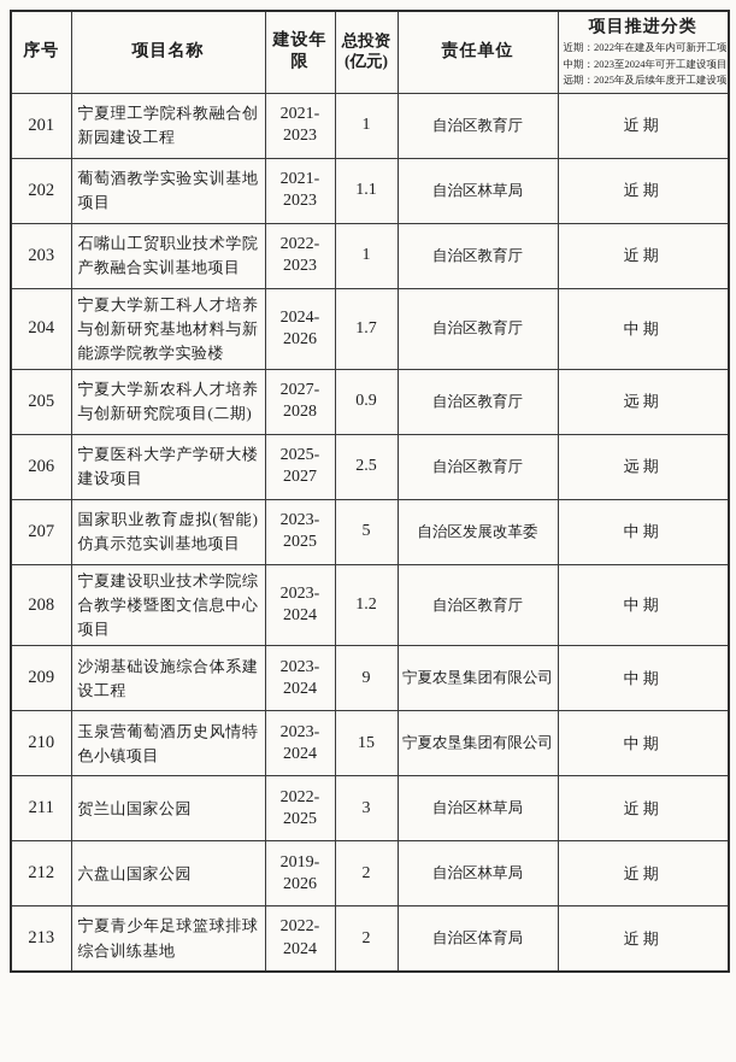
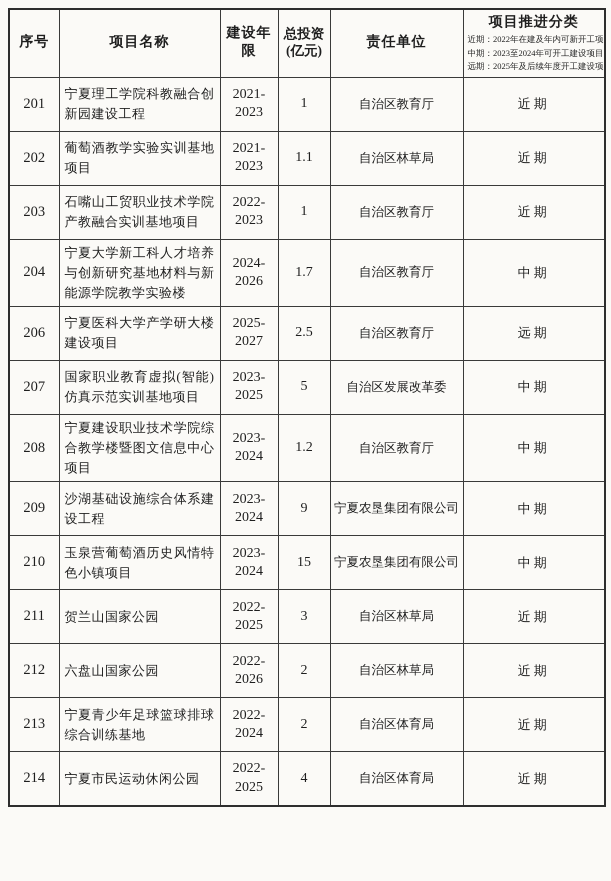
  序号	项目名称	建设年限	总投资 (亿元)	责任单位	项目推进分类 近期：2022年在建及年内可新开工项 中期：2023至2024年可开工建设项目 远期：2025年及后续年度开工建设项
  201	宁夏理工学院科教融合创新园建设工程	2021- 2023	1	自治区教育厅	近期
  202	葡萄酒教学实验实训基地项目	2021- 2023	1.1	自治区林草局	近期
  203	石嘴山工贸职业技术学院产教融合实训基地项目	2022- 2023	1	自治区教育厅	近期
  204	宁夏大学新工科人才培养与创新研究基地材料与新能源学院教学实验楼	2024- 2026	1.7	自治区教育厅	中期
- 205	宁夏大学新农科人才培养与创新研究院项目(二期)	2027- 2028	0.9	自治区教育厅	远期
  206	宁夏医科大学产学研大楼建设项目	2025- 2027	2.5	自治区教育厅	远期
  207	国家职业教育虚拟(智能)仿真示范实训基地项目	2023- 2025	5	自治区发展改革委	中期
  208	宁夏建设职业技术学院综合教学楼暨图文信息中心项目	2023- 2024	1.2	自治区教育厅	中期
  209	沙湖基础设施综合体系建设工程	2023- 2024	9	宁夏农垦集团有限公司	中期
  210	玉泉营葡萄酒历史风情特色小镇项目	2023- 2024	15	宁夏农垦集团有限公司	中期
  211	贺兰山国家公园	2022- 2025	3	自治区林草局	近期
- 212	六盘山国家公园	2019- 2026	2	自治区林草局	近期
+ 212	六盘山国家公园	2022- 2026	2	自治区林草局	近期
  213	宁夏青少年足球篮球排球综合训练基地	2022- 2024	2	自治区体育局	近期
+ 214	宁夏市民运动休闲公园	2022- 2025	4	自治区体育局	近期
